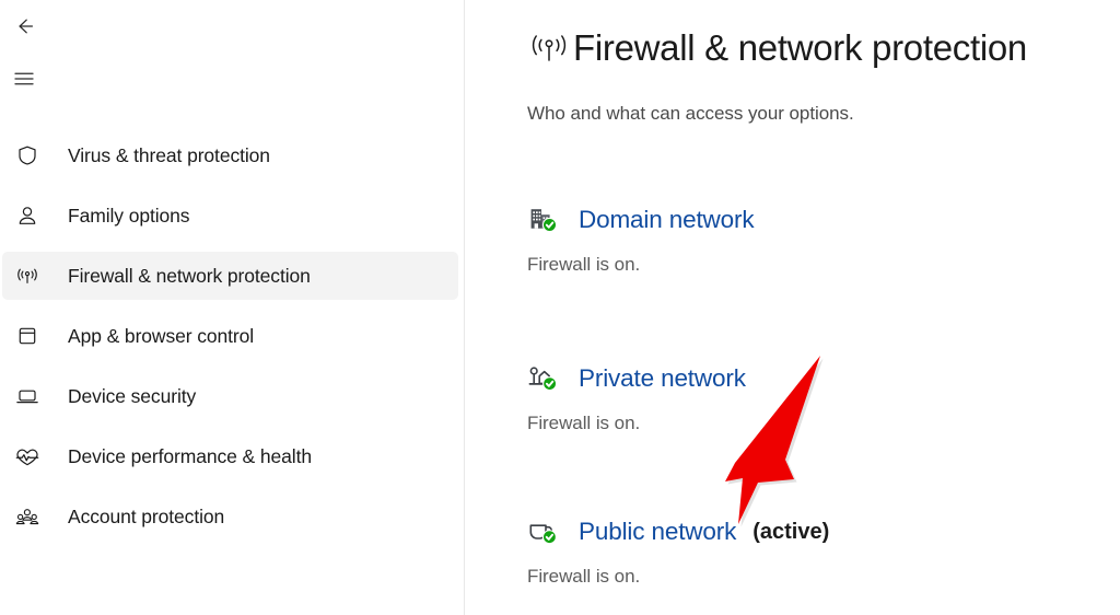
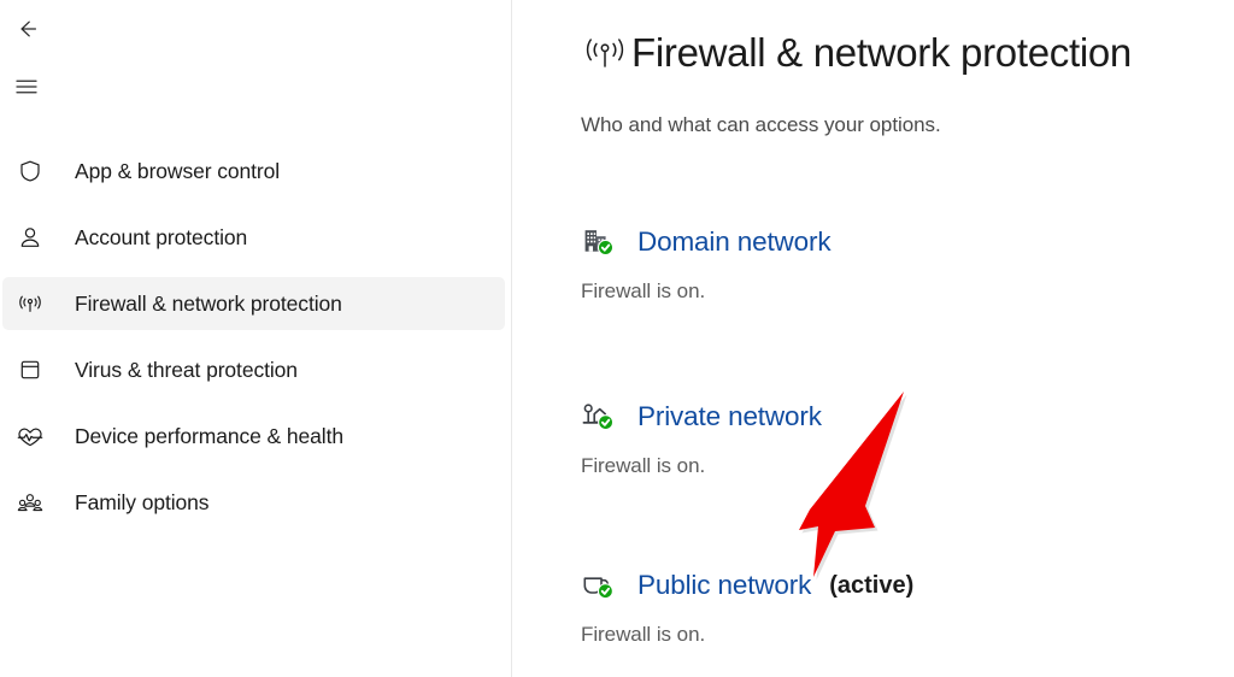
- Virus & threat protection
+ App & browser control
- Family options
+ Account protection
  Firewall & network protection
- App & browser control
+ Virus & threat protection
- Device security
  Device performance & health
- Account protection
+ Family options
  Firewall & network protection
  Who and what can access your options.
  Domain network
  Firewall is on.
  Private network
  Firewall is on.
  Public network
  (active)
  Firewall is on.
